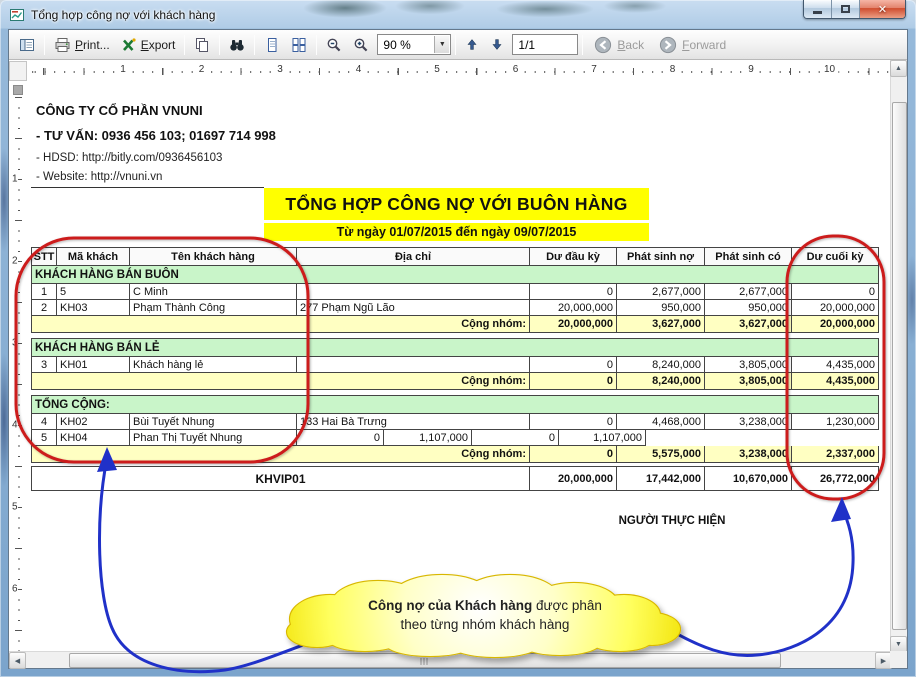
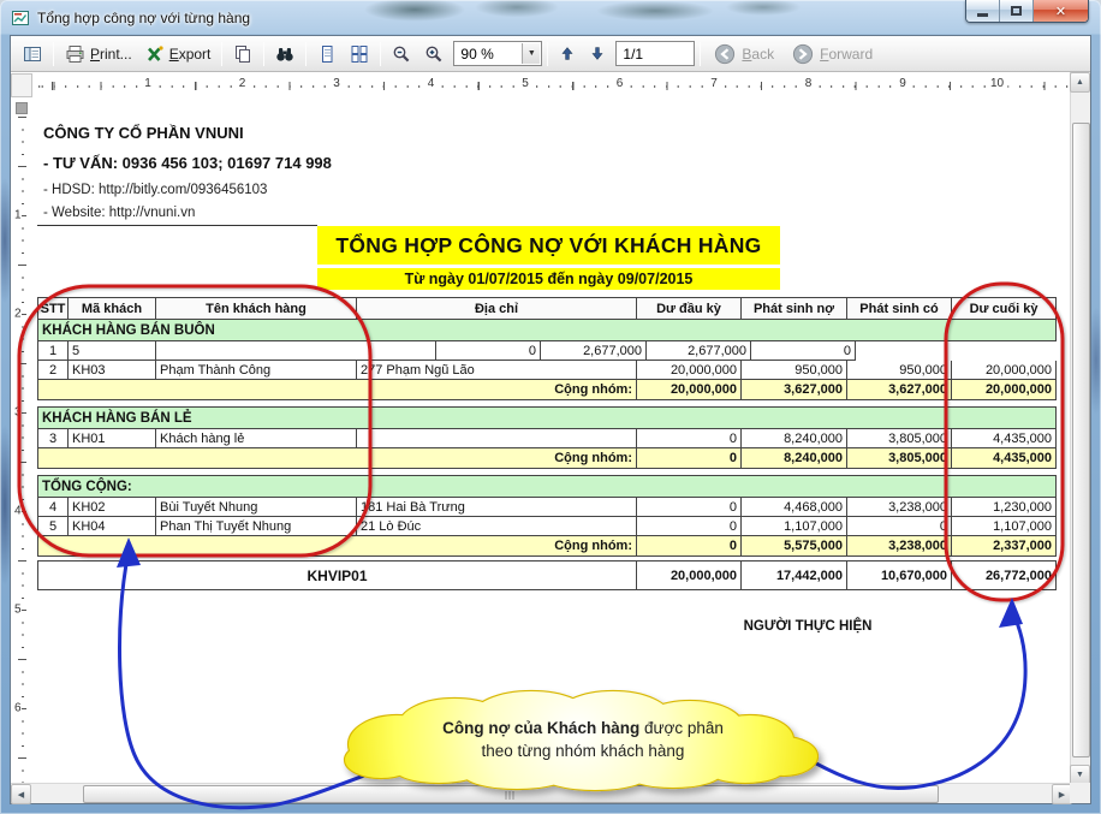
- Tổng hợp công nợ với khách hàng
+ Tổng hợp công nợ với từng hàng
  ✕
  Print...
  Export
  90 %
  1/1
  Back
  Forward
  1
  2
  3
  4
  5
  6
  7
  8
  9
  10
  1
  2
  4
  5
  6
  CÔNG TY CỔ PHẦN VNUNI
  - TƯ VẤN: 0936 456 103; 01697 714 998
  - HDSD: http://bitly.com/0936456103
  - Website: http://vnuni.vn
- TỔNG HỢP CÔNG NỢ VỚI BUÔN HÀNG
+ TỔNG HỢP CÔNG NỢ VỚI KHÁCH HÀNG
  Từ ngày 01/07/2015 đến ngày 09/07/2015
  STT
  Mã khách
  Tên khách hàng
  Địa chỉ
  Dư đầu kỳ
  Phát sinh nợ
  Phát sinh có
  Dư cuối kỳ
  KHÁCH HÀNG BÁN BUÔN
  1
  5
- C Minh
  0
  2,677,000
  2,677,000
  0
  2
  KH03
  Phạm Thành Công
  27 Phạm Ngũ Lão
  20,000,000
  950,000
  950,000
  20,000,000
  Cộng nhóm:
  20,000,000
  3,627,000
  3,627,000
  20,000,000
  KHÁCH HÀNG BÁN LẺ
  3
  KH01
  Khách hàng lẻ
  0
  8,240,000
  3,805,000
  4,435,000
  Cộng nhóm:
  0
  8,240,000
  3,805,000
  4,435,000
  TỔNG CỘNG:
  4
  KH02
  Bùi Tuyết Nhung
- 133 Hai Bà Trưng
+ 181 Hai Bà Trưng
  0
  4,468,000
  3,238,000
  1,230,000
  5
  KH04
  Phan Thị Tuyết Nhung
+ 21 Lò Đúc
  0
  1,107,000
  0
  1,107,000
  Cộng nhóm:
  0
  5,575,000
  3,238,000
  2,337,000
  KHVIP01
  20,000,000
  17,442,000
  10,670,000
  26,772,000
  NGƯỜI THỰC HIỆN
  Công nợ của Khách hàng được phân
  theo từng nhóm khách hàng
